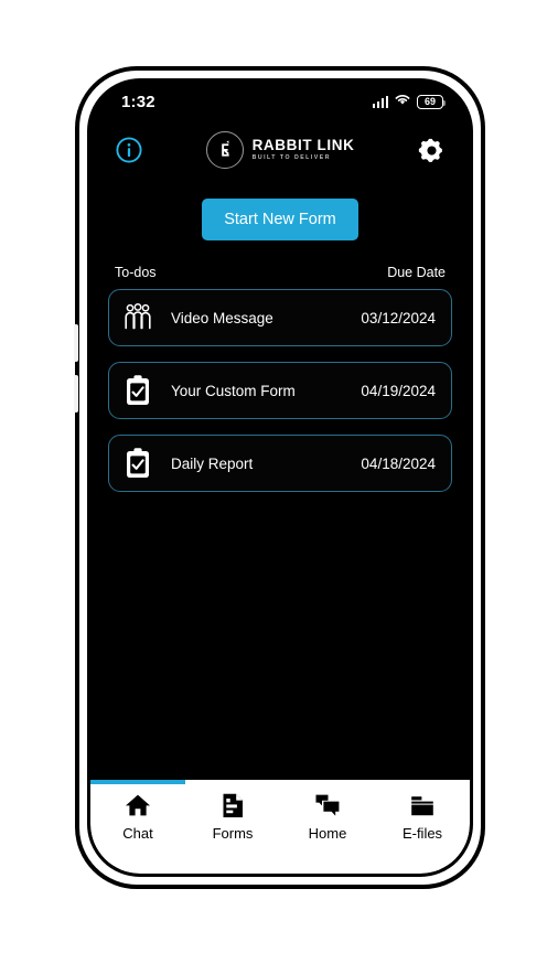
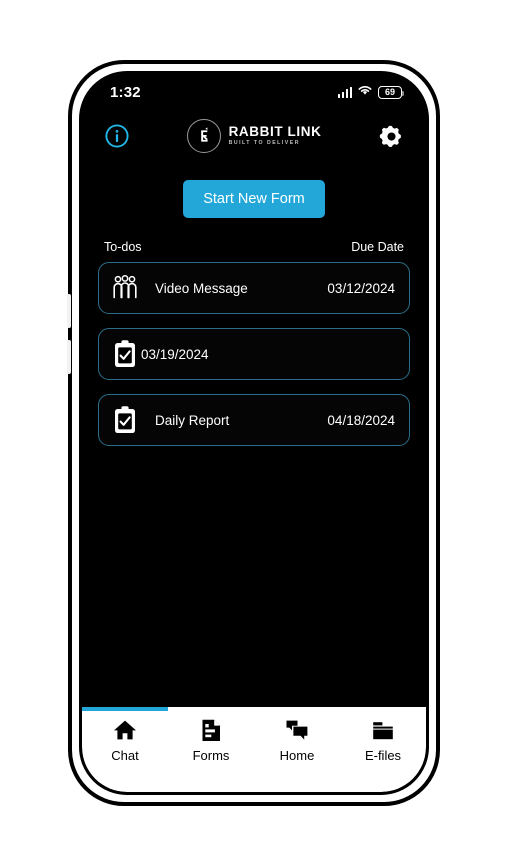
  1:32
  69
  RABBIT LINK
  Start New Form
  To-dos
  Due Date
  Video Message
  03/12/2024
- Your Custom Form
- 04/19/2024
+ 03/19/2024
  Daily Report
  04/18/2024
  Chat
  Forms
  Home
  E-files
